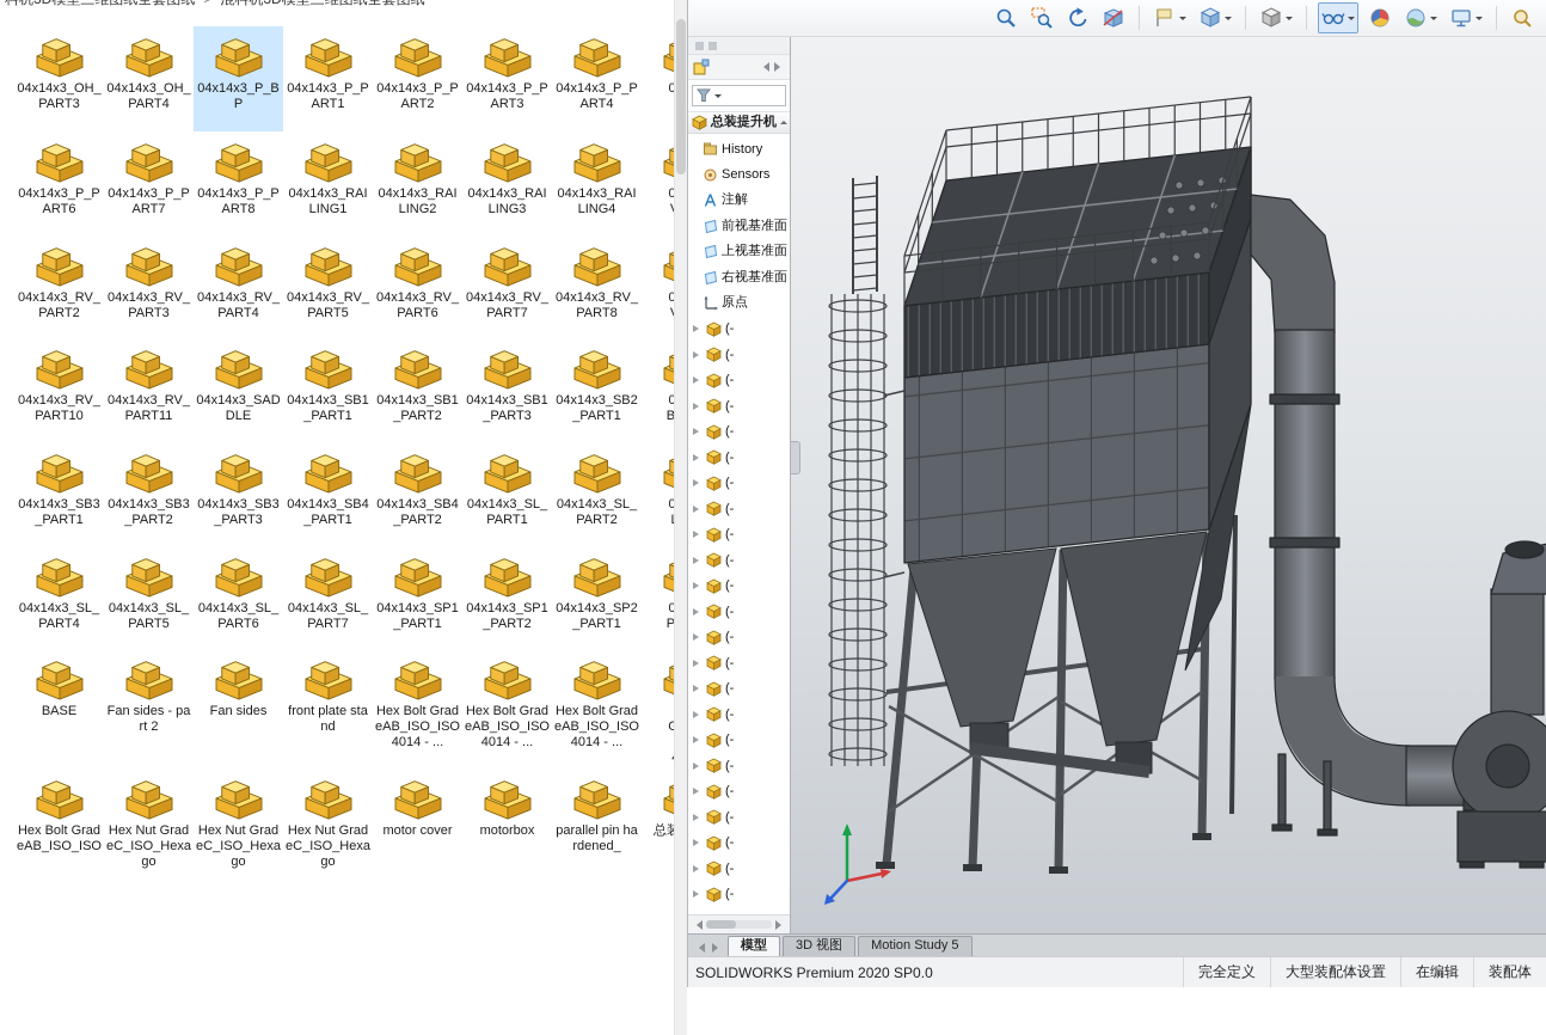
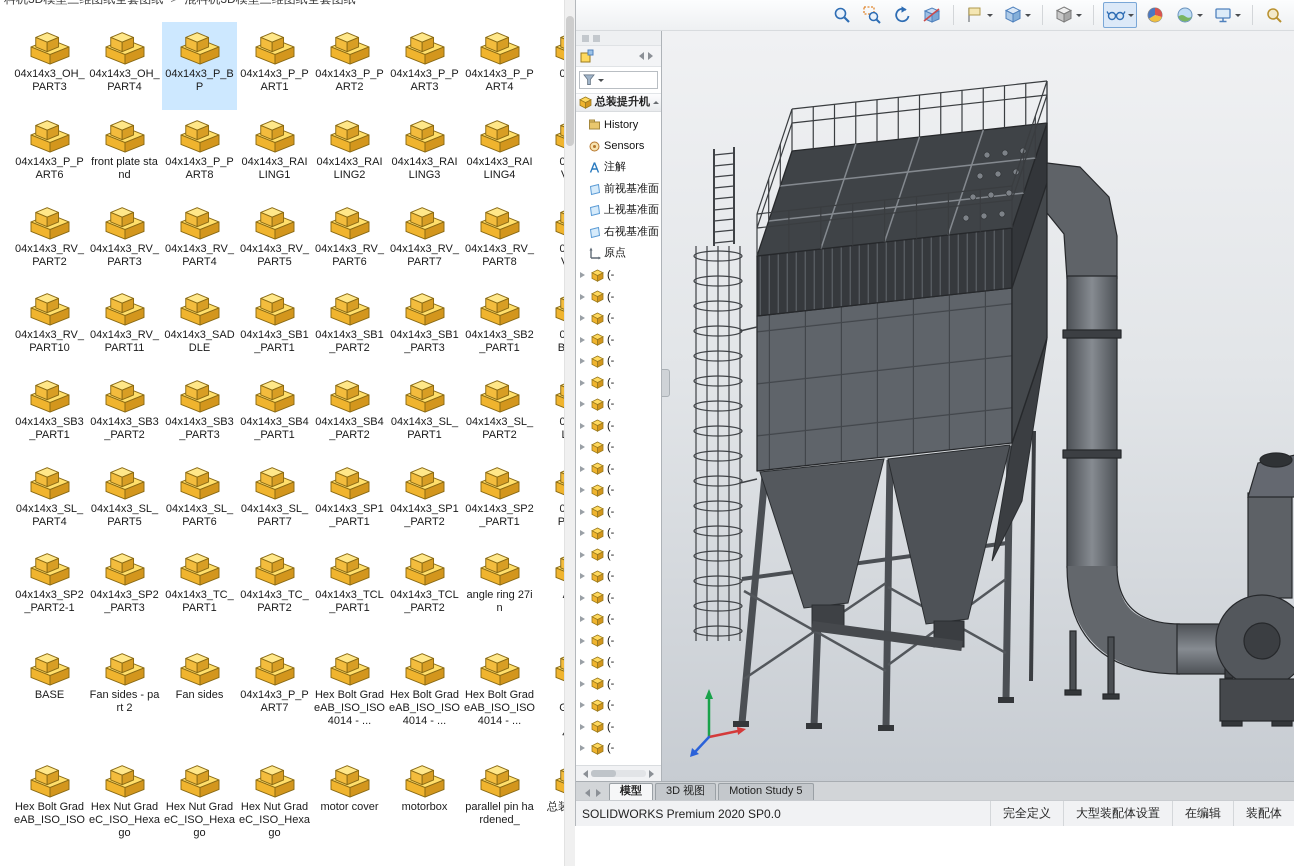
  04x14x3_OH_PART3
  04x14x3_OH_PART4
  04x14x3_P_BP
  04x14x3_P_PART1
  04x14x3_P_PART2
  04x14x3_P_PART3
  04x14x3_P_PART4
  04x14x3_P_PART6
- 04x14x3_P_PART7
+ front plate stand
  04x14x3_P_PART8
  04x14x3_RAILING1
  04x14x3_RAILING2
  04x14x3_RAILING3
  04x14x3_RAILING4
  04x14x3_RV_PART2
  04x14x3_RV_PART3
  04x14x3_RV_PART4
  04x14x3_RV_PART5
  04x14x3_RV_PART6
  04x14x3_RV_PART7
  04x14x3_RV_PART8
  04x14x3_RV_PART10
  04x14x3_RV_PART11
  04x14x3_SADDLE
  04x14x3_SB1_PART1
  04x14x3_SB1_PART2
  04x14x3_SB1_PART3
  04x14x3_SB2_PART1
  04x14x3_SB3_PART1
  04x14x3_SB3_PART2
  04x14x3_SB3_PART3
  04x14x3_SB4_PART1
  04x14x3_SB4_PART2
  04x14x3_SL_PART1
  04x14x3_SL_PART2
  04x14x3_SL_PART4
  04x14x3_SL_PART5
  04x14x3_SL_PART6
  04x14x3_SL_PART7
  04x14x3_SP1_PART1
  04x14x3_SP1_PART2
  04x14x3_SP2_PART1
+ 04x14x3_SP2_PART2-1
+ 04x14x3_SP2_PART3
+ 04x14x3_TC_PART1
+ 04x14x3_TC_PART2
+ 04x14x3_TCL_PART1
+ 04x14x3_TCL_PART2
+ angle ring 27in
  BASE
  Fan sides - part 2
  Fan sides
- front plate stand
+ 04x14x3_P_PART7
  Hex Bolt GradeAB_ISO_ISO 4014 - ...
  Hex Bolt GradeAB_ISO_ISO 4014 - ...
  Hex Bolt GradeAB_ISO_ISO 4014 - ...
  Hex Bolt GradeAB_ISO_ISO
  Hex Nut GradeC_ISO_Hexago
  Hex Nut GradeC_ISO_Hexago
  Hex Nut GradeC_ISO_Hexago
  motor cover
  motorbox
  parallel pin hardened_
  总装提升机
  History
  Sensors
  注解
  前视基准面
  上视基准面
  右视基准面
  原点
  (-
  (-
  (-
  (-
  (-
  (-
  (-
  (-
  (-
  (-
  (-
  (-
  (-
  (-
  (-
  (-
  (-
  (-
  (-
  (-
  (-
  (-
  (-
  模型
  3D 视图
  Motion Study 5
  SOLIDWORKS Premium 2020 SP0.0
  完全定义
  大型装配体设置
  在编辑
  装配体
